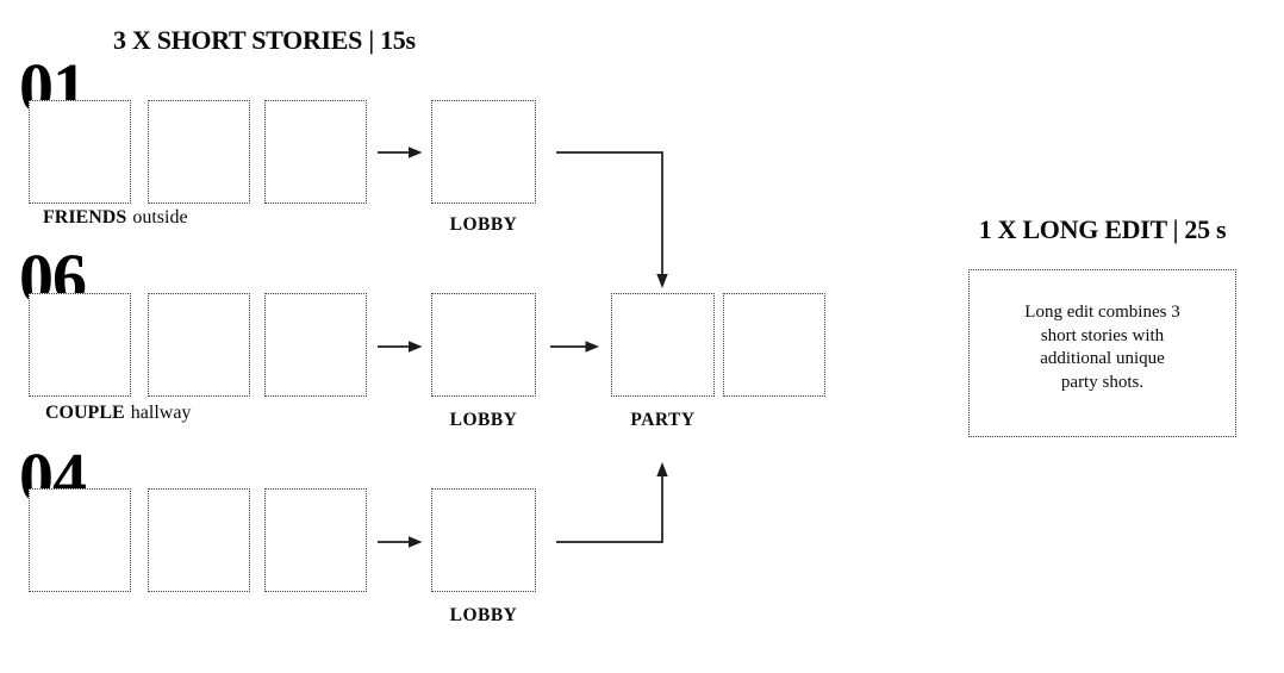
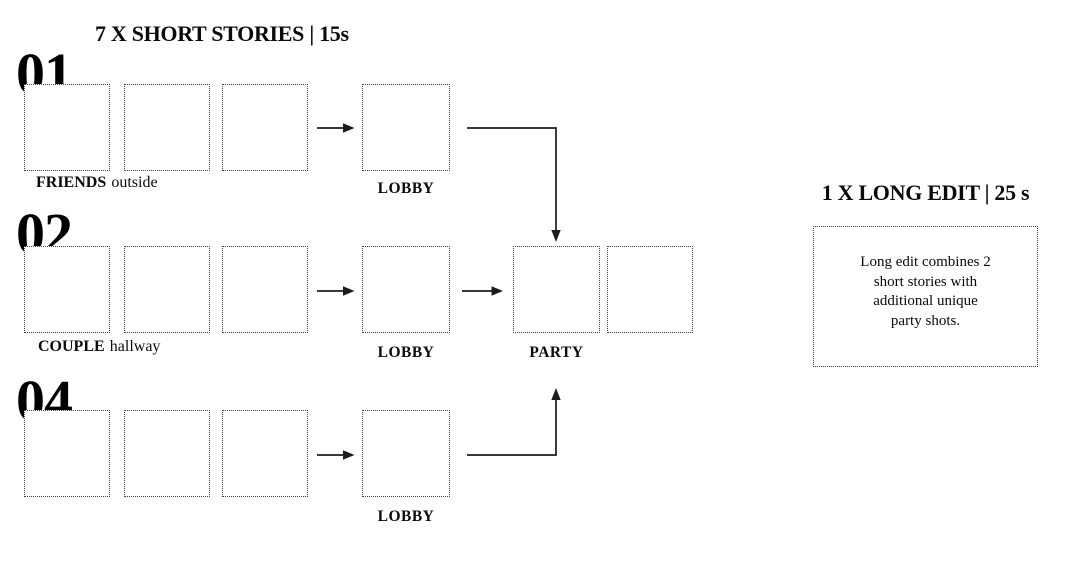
- 3 X SHORT STORIES | 15s
+ 7 X SHORT STORIES | 15s
  01
  FRIENDS outside
  LOBBY
- 06
+ 02
  COUPLE hallway
  LOBBY
  04
  LOBBY
  PARTY
  1 X LONG EDIT | 25 s
- Long edit combines 3
+ Long edit combines 2
  short stories with
  additional unique
  party shots.
